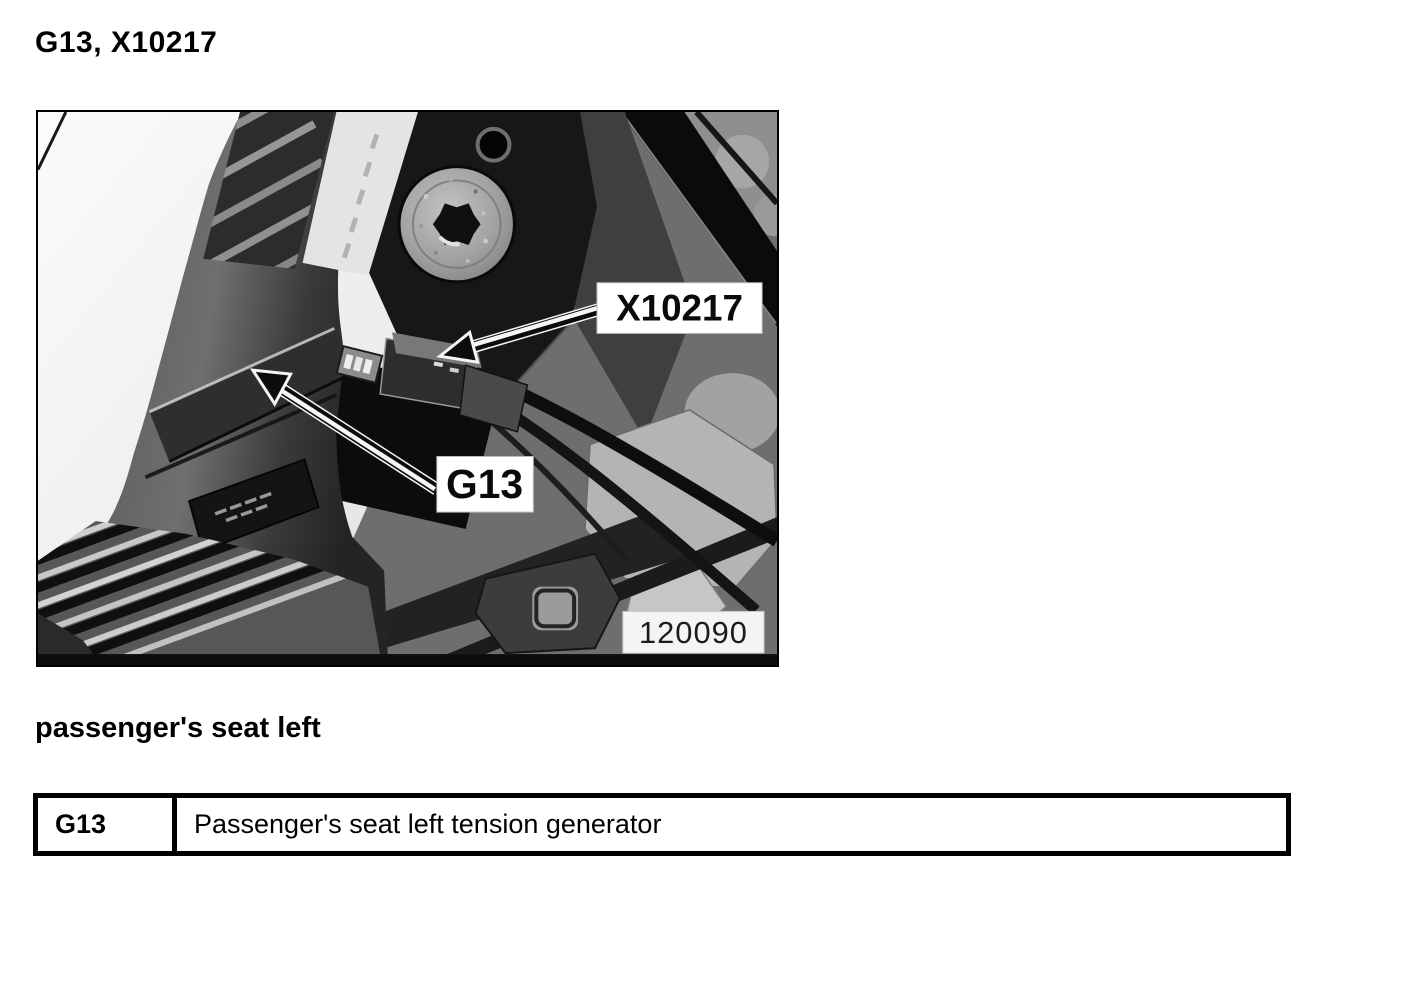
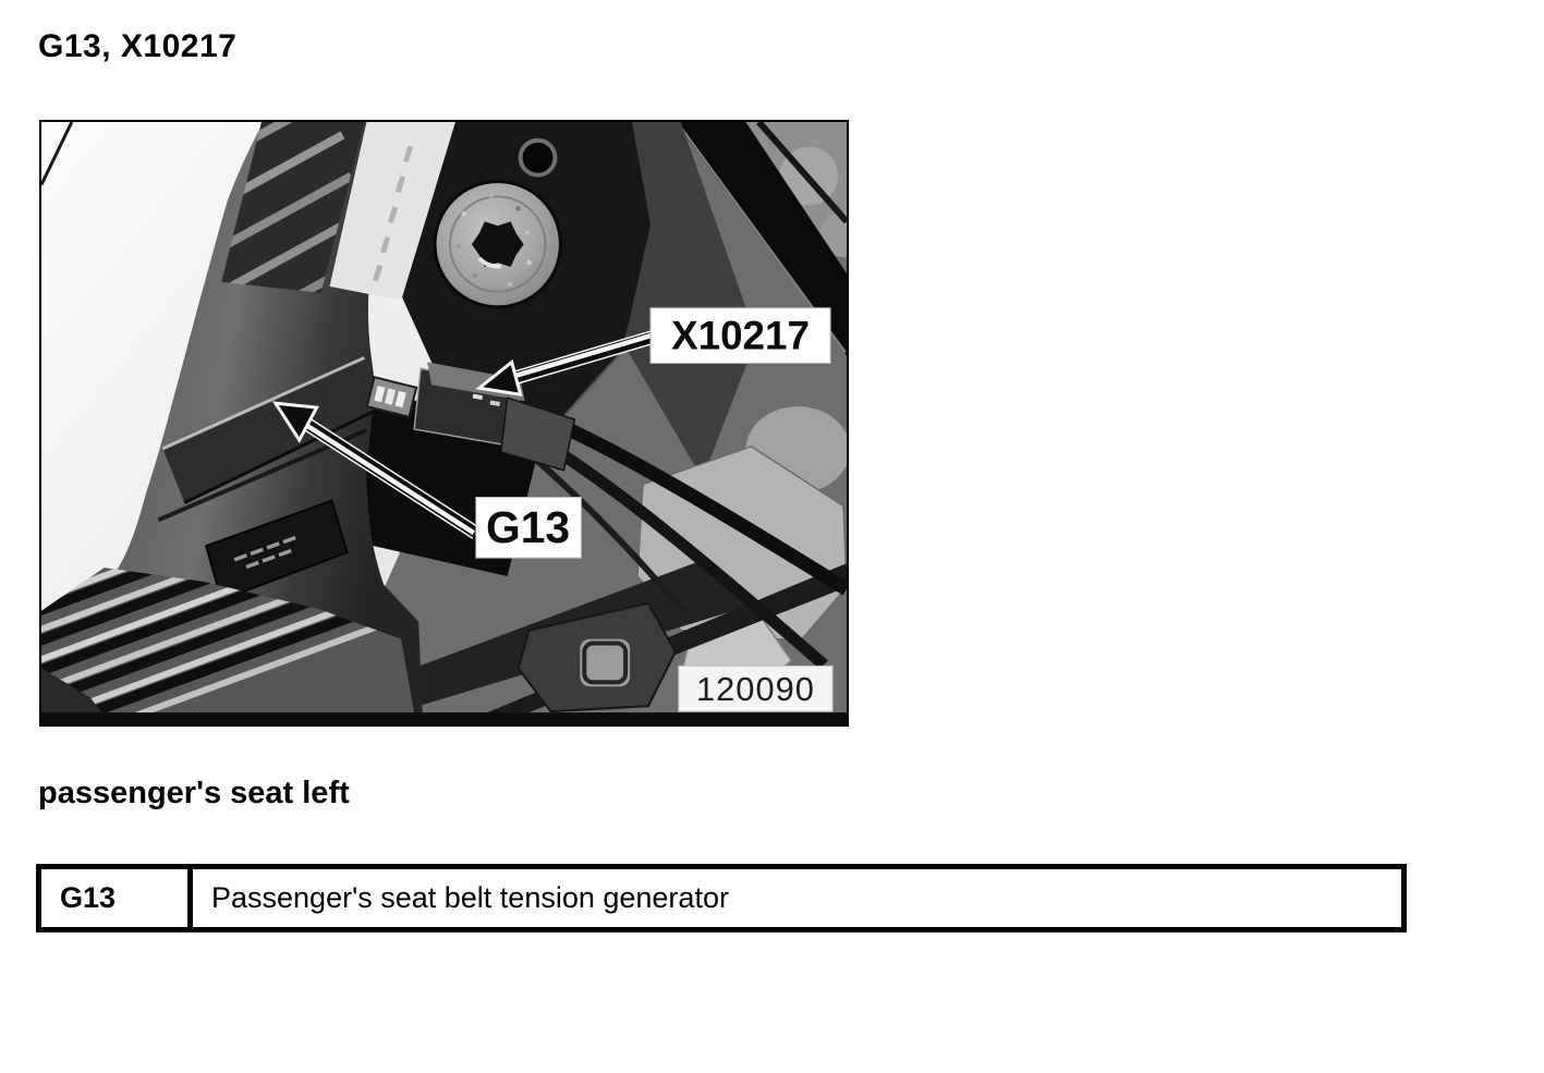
  G13, X10217
  X10217
  G13
  120090
  passenger's seat left
- G13	Passenger's seat left tension generator
+ G13	Passenger's seat belt tension generator
